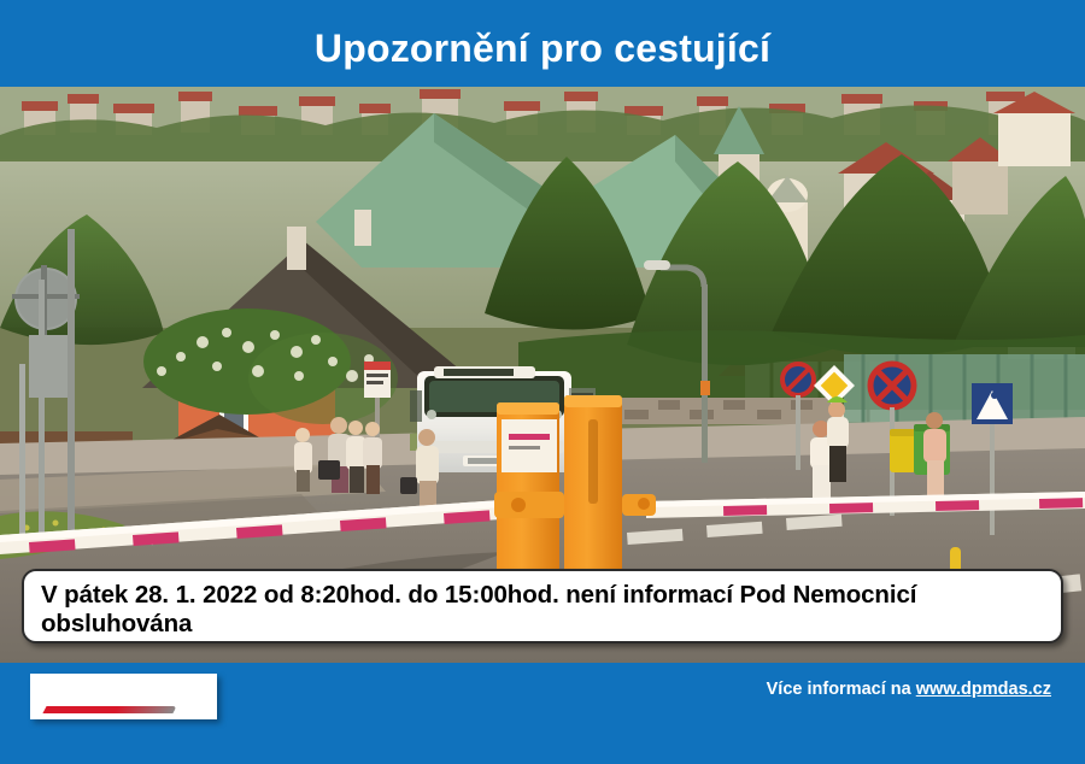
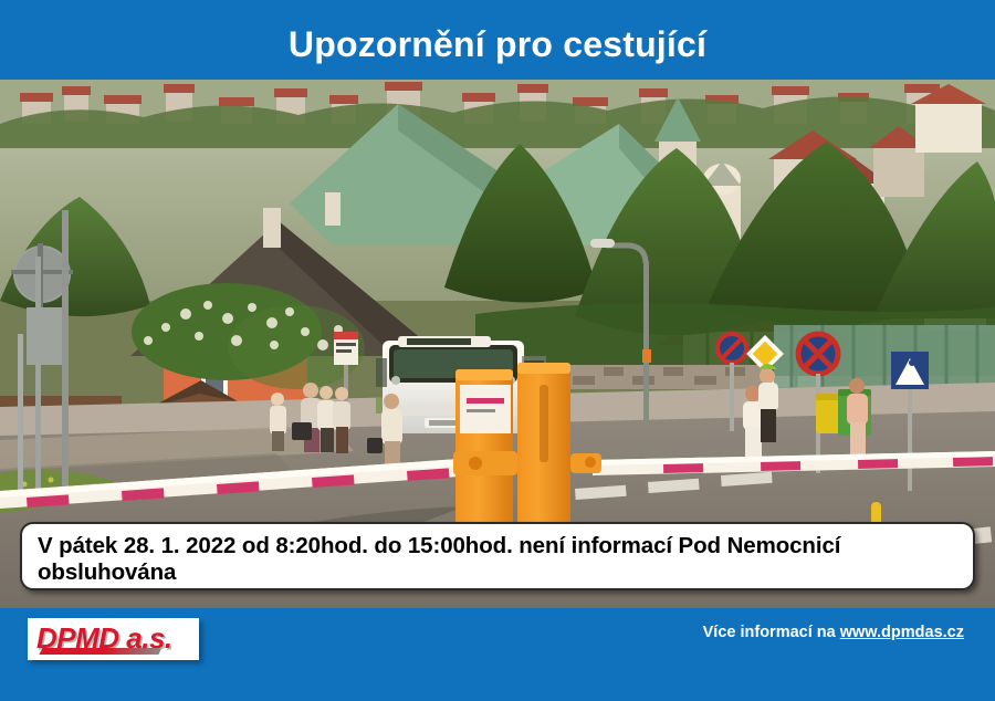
  Upozornění pro cestující
  V pátek 28. 1. 2022 od 8:20hod. do 15:00hod. není informací Pod Nemocnicí obsluhována
+ DPMD a.s.
  Více informací na www.dpmdas.cz
